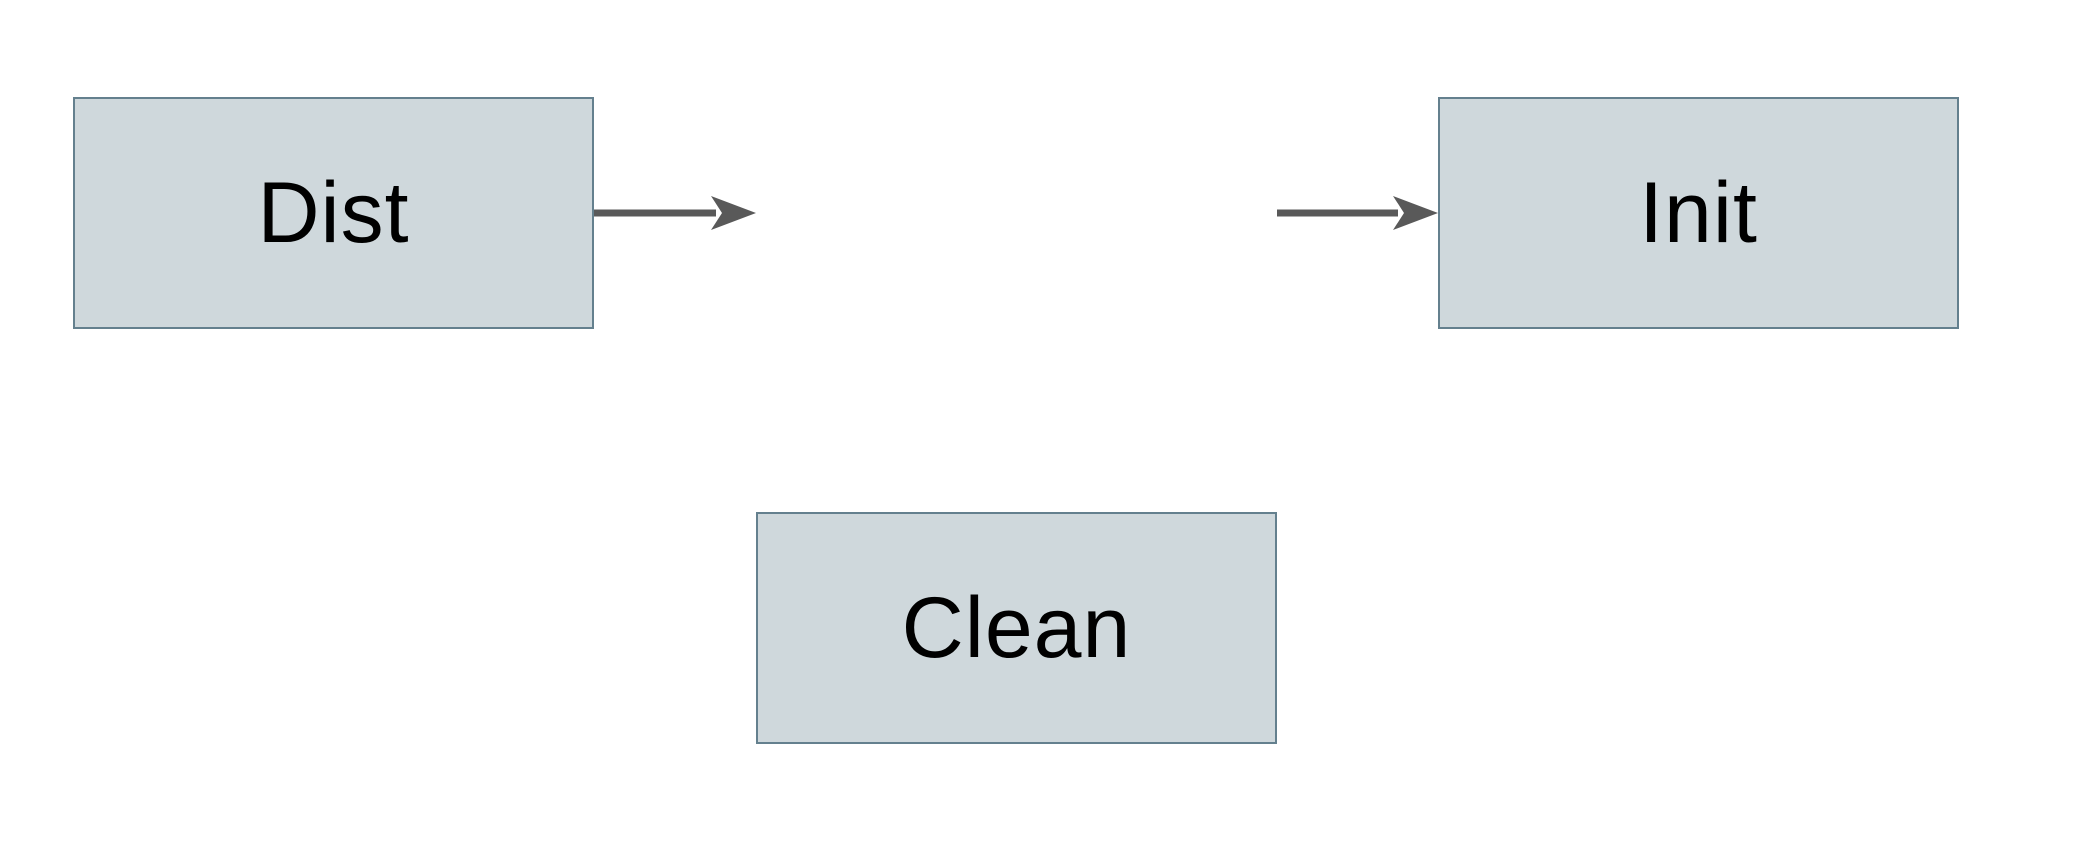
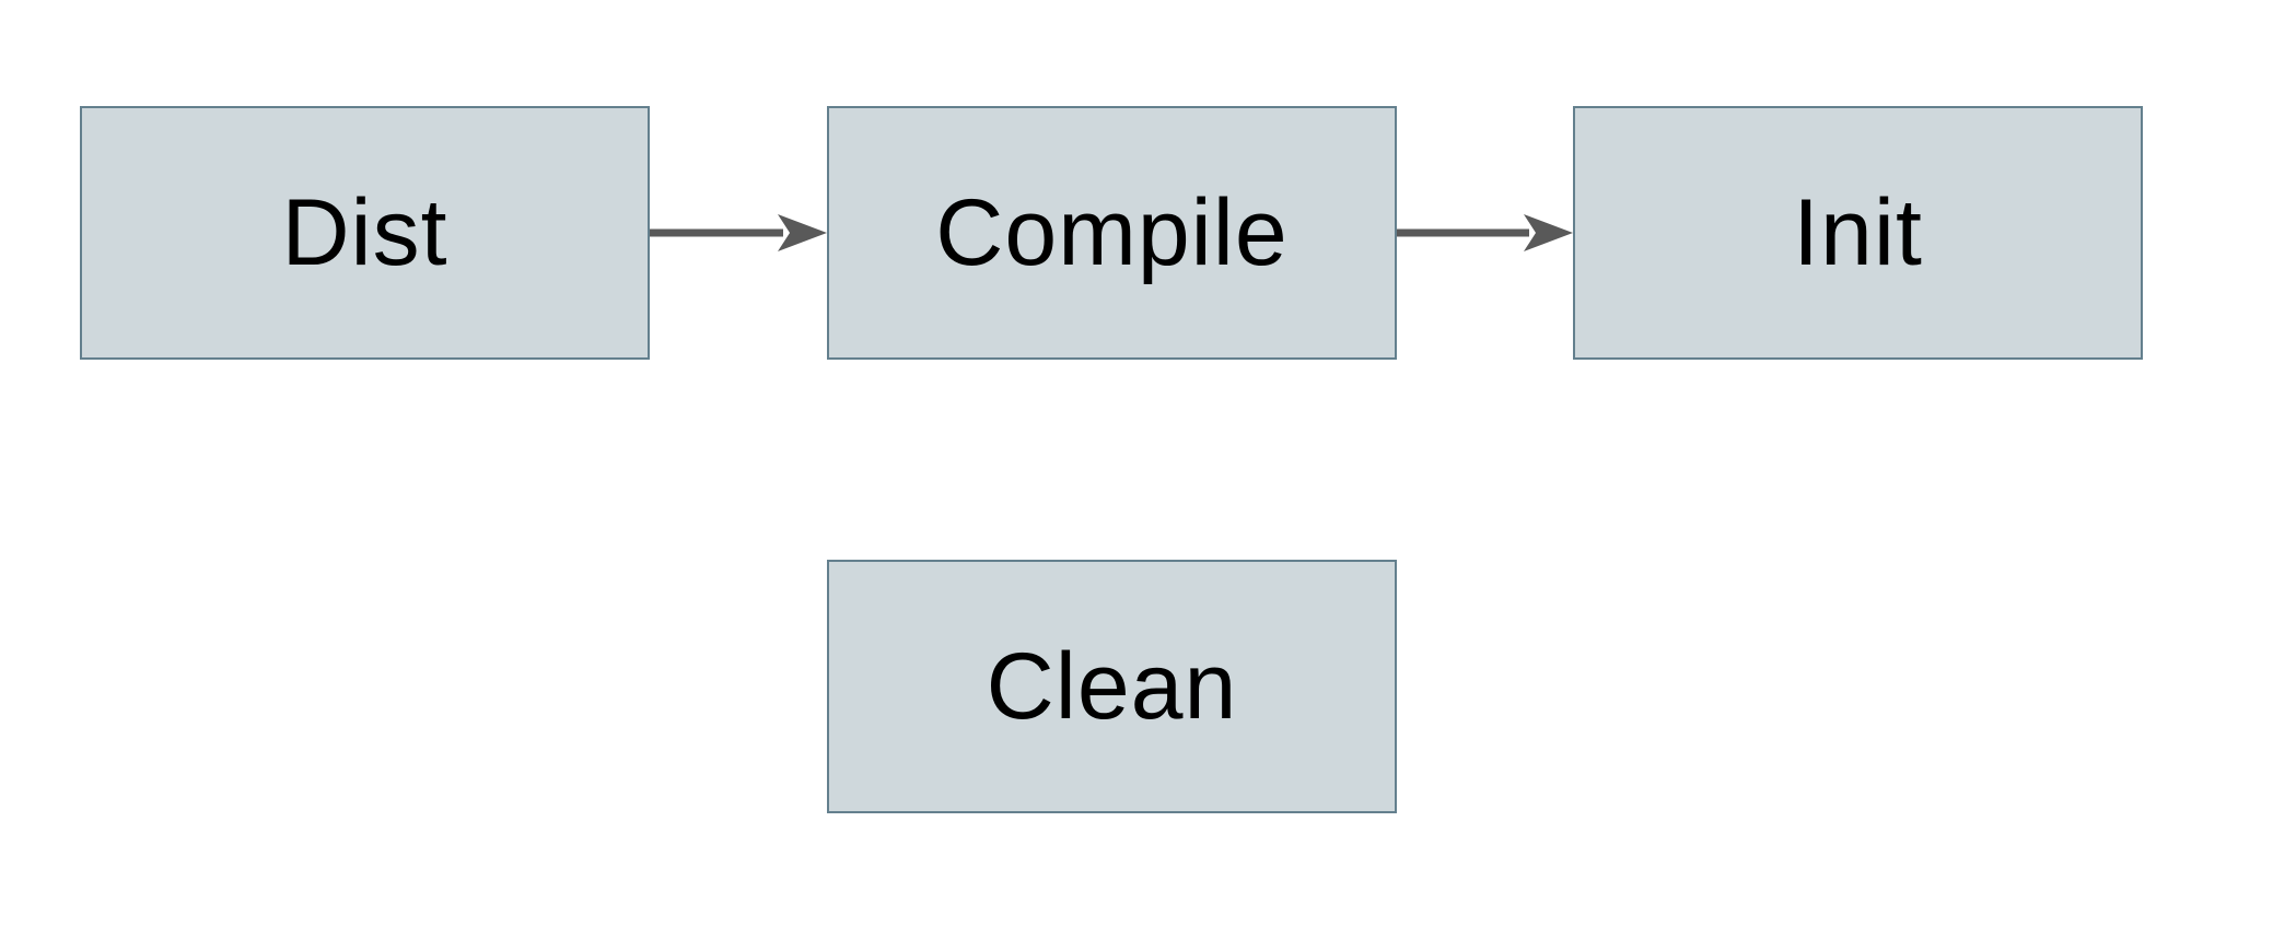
  Dist
+ Compile
  Init
  Clean
